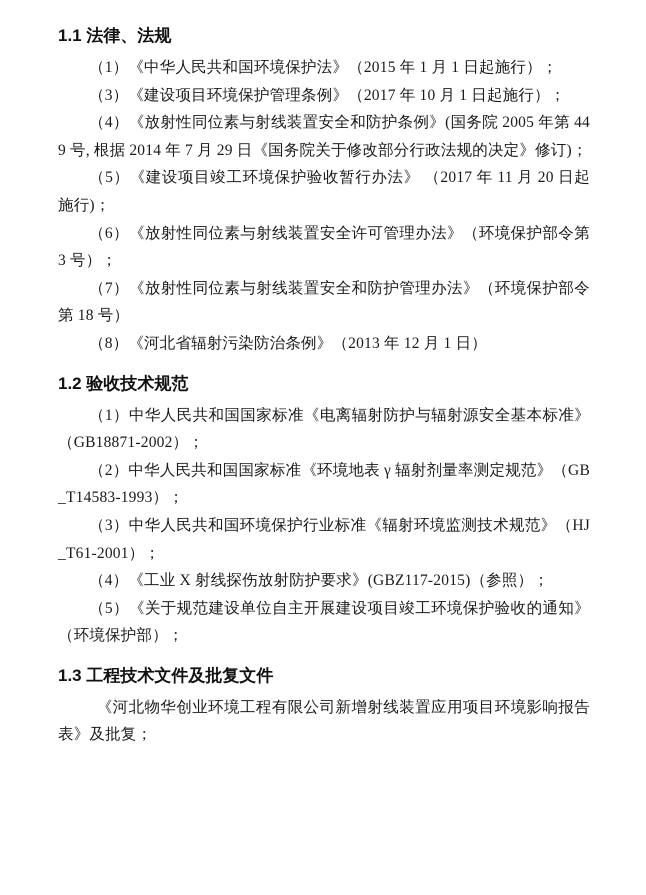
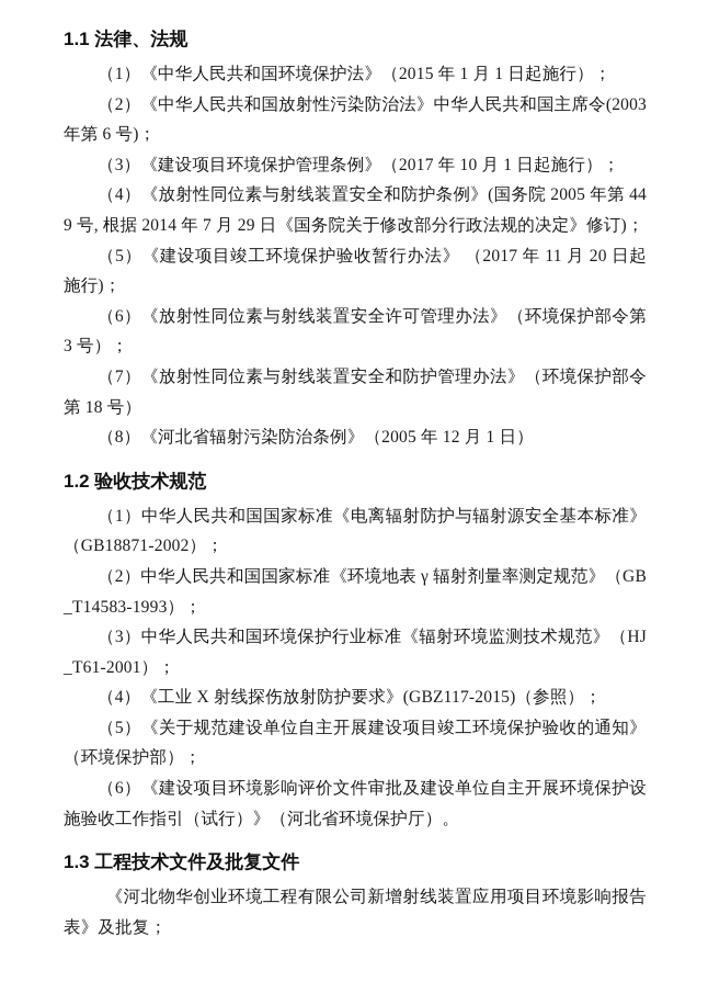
  1.1 法律、法规
  （1）《中华人民共和国环境保护法》（2015 年 1 月 1 日起施行）；
+ （2）《中华人民共和国放射性污染防治法》中华人民共和国主席令(2003 年第 6 号)；
  （3）《建设项目环境保护管理条例》（2017 年 10 月 1 日起施行）；
  （4）《放射性同位素与射线装置安全和防护条例》(国务院 2005 年第 449 号, 根据 2014 年 7 月 29 日《国务院关于修改部分行政法规的决定》修订)；
  （5）《建设项目竣工环境保护验收暂行办法》 （2017 年 11 月 20 日起施行)；
  （6）《放射性同位素与射线装置安全许可管理办法》（环境保护部令第 3 号）；
  （7）《放射性同位素与射线装置安全和防护管理办法》（环境保护部令第 18 号）
- （8）《河北省辐射污染防治条例》（2013 年 12 月 1 日）
+ （8）《河北省辐射污染防治条例》（2005 年 12 月 1 日）
  1.2 验收技术规范
  （1）中华人民共和国国家标准《电离辐射防护与辐射源安全基本标准》（GB18871-2002）；
  （2）中华人民共和国国家标准《环境地表 γ 辐射剂量率测定规范》（GB_T14583-1993）；
  （3）中华人民共和国环境保护行业标准《辐射环境监测技术规范》（HJ_T61-2001）；
  （4）《工业 X 射线探伤放射防护要求》(GBZ117-2015)（参照）；
  （5）《关于规范建设单位自主开展建设项目竣工环境保护验收的通知》（环境保护部）；
+ （6）《建设项目环境影响评价文件审批及建设单位自主开展环境保护设施验收工作指引（试行）》（河北省环境保护厅）。
  1.3 工程技术文件及批复文件
  《河北物华创业环境工程有限公司新增射线装置应用项目环境影响报告表》及批复；
